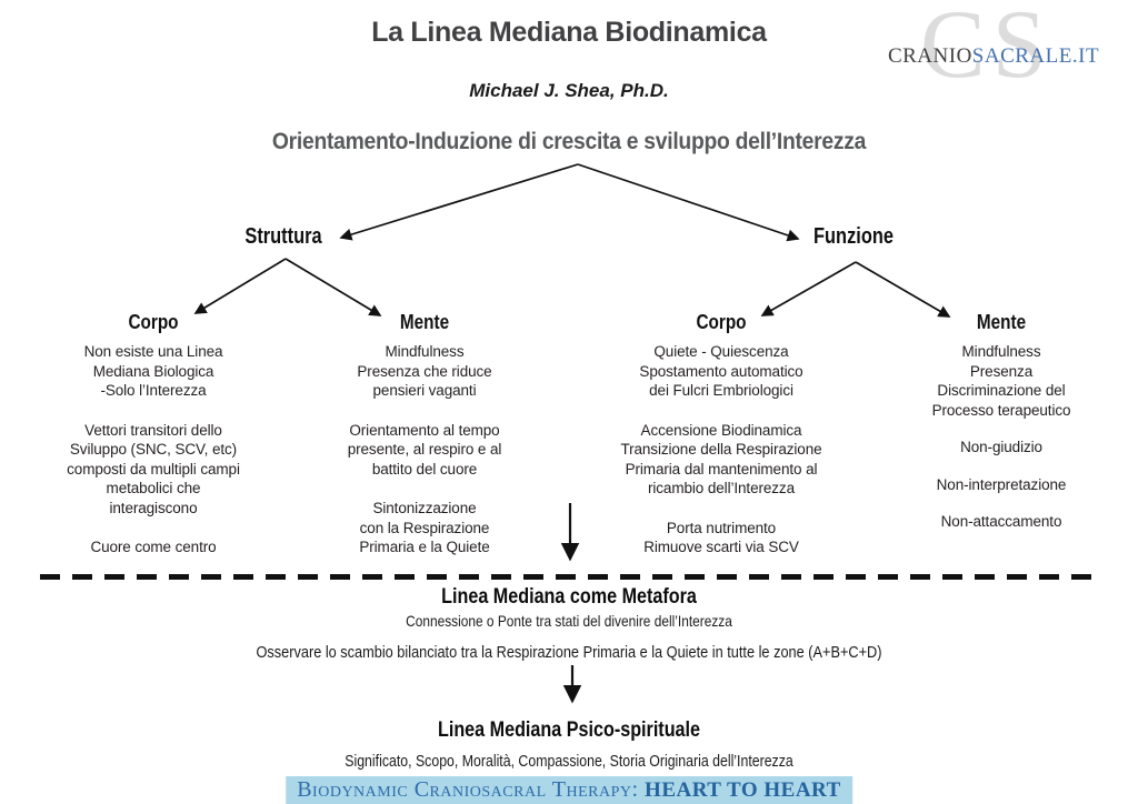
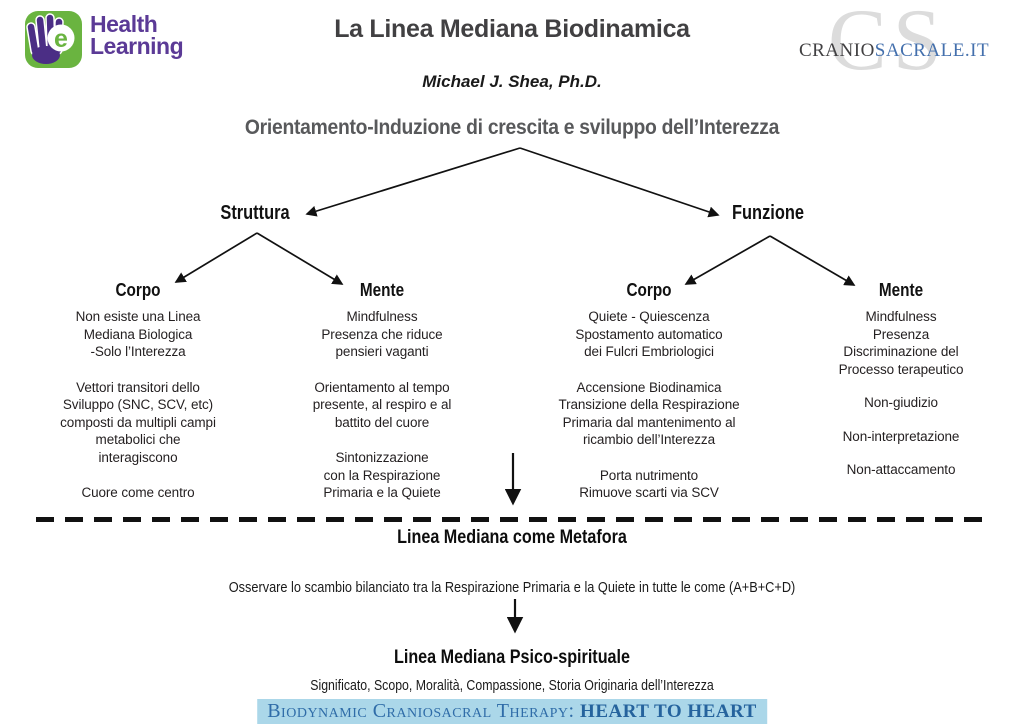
+ e
+ Health
+ Learning
  La Linea Mediana Biodinamica
  Michael J. Shea, Ph.D.
  CS
  CRANIOSACRALE.IT
  Orientamento-Induzione di crescita e sviluppo dell’Interezza
  Struttura
  Funzione
  Corpo
  Non esiste una Linea
  Mediana Biologica
  -Solo l’Interezza
  Vettori transitori dello
  Sviluppo (SNC, SCV, etc)
  composti da multipli campi
  metabolici che
  interagiscono
  Cuore come centro
  Mente
  Mindfulness
  Presenza che riduce
  pensieri vaganti
  Orientamento al tempo
  presente, al respiro e al
  battito del cuore
  Sintonizzazione
  con la Respirazione
  Primaria e la Quiete
  Corpo
  Quiete - Quiescenza
  Spostamento automatico
  dei Fulcri Embriologici
  Accensione Biodinamica
  Transizione della Respirazione
  Primaria dal mantenimento al
  ricambio dell’Interezza
  Porta nutrimento
  Rimuove scarti via SCV
  Mente
  Mindfulness
  Presenza
  Discriminazione del
  Processo terapeutico
  Non-giudizio
  Non-interpretazione
  Non-attaccamento
  Linea Mediana come Metafora
- Connessione o Ponte tra stati del divenire dell’Interezza
- Osservare lo scambio bilanciato tra la Respirazione Primaria e la Quiete in tutte le zone (A+B+C+D)
+ Osservare lo scambio bilanciato tra la Respirazione Primaria e la Quiete in tutte le come (A+B+C+D)
  Linea Mediana Psico-spirituale
  Significato, Scopo, Moralità, Compassione, Storia Originaria dell’Interezza
  Biodynamic Craniosacral Therapy: HEART TO HEART
